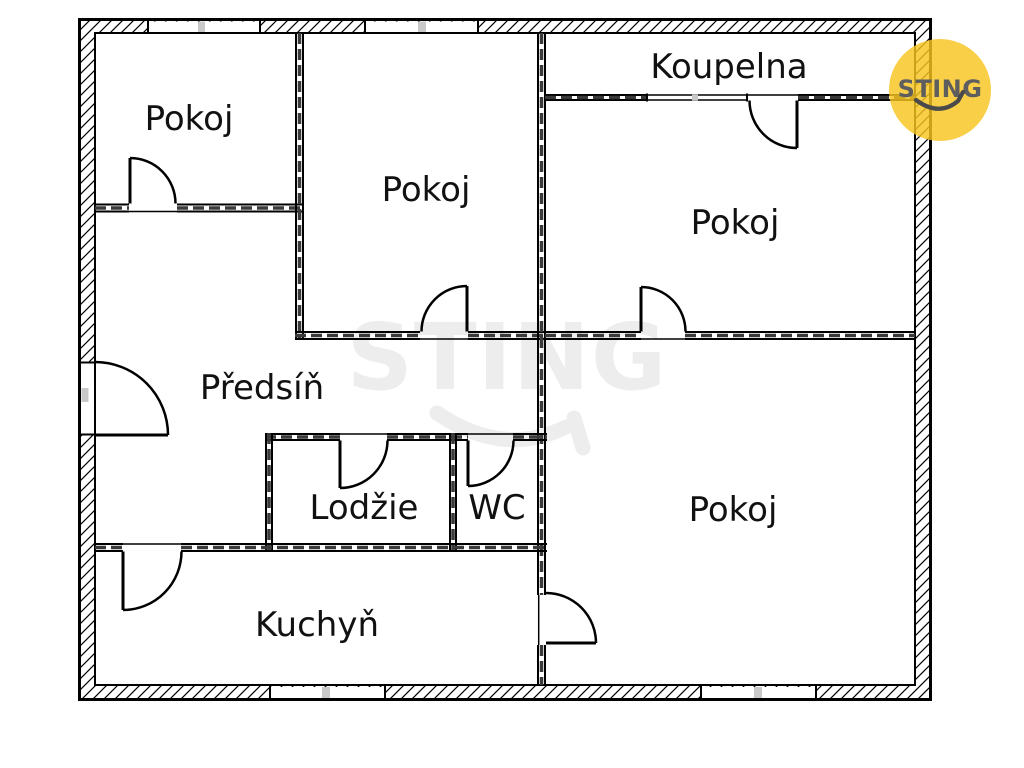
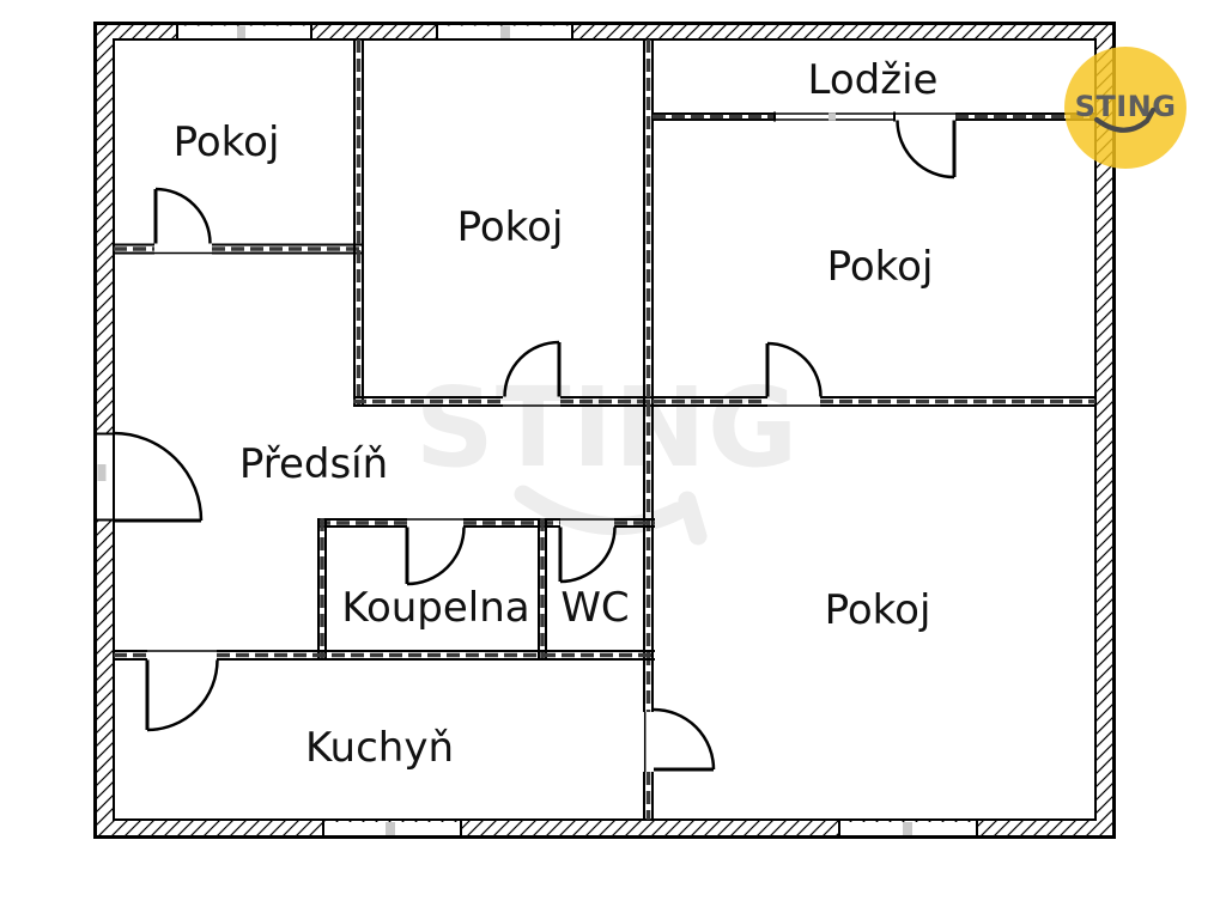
  STING
  Pokoj
  Pokoj
  Pokoj
  Pokoj
- Koupelna
+ Lodžie
  Předsíň
- Lodžie
+ Koupelna
  WC
  Kuchyň
  STING
